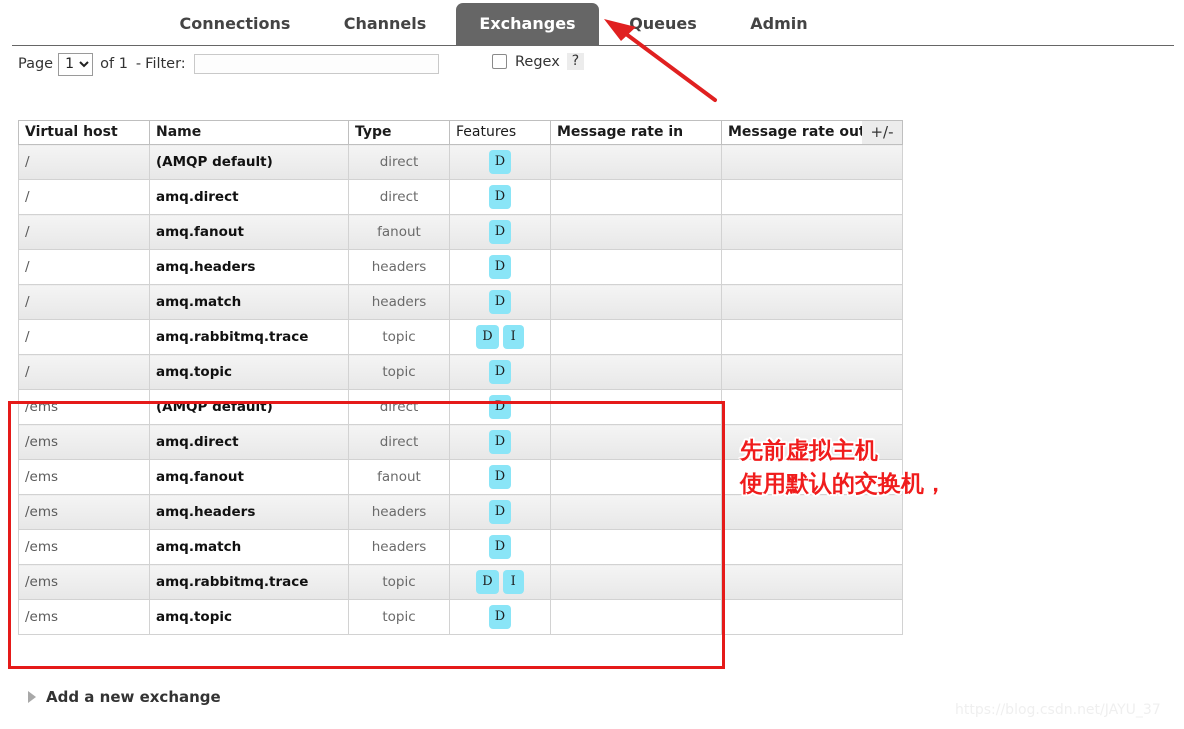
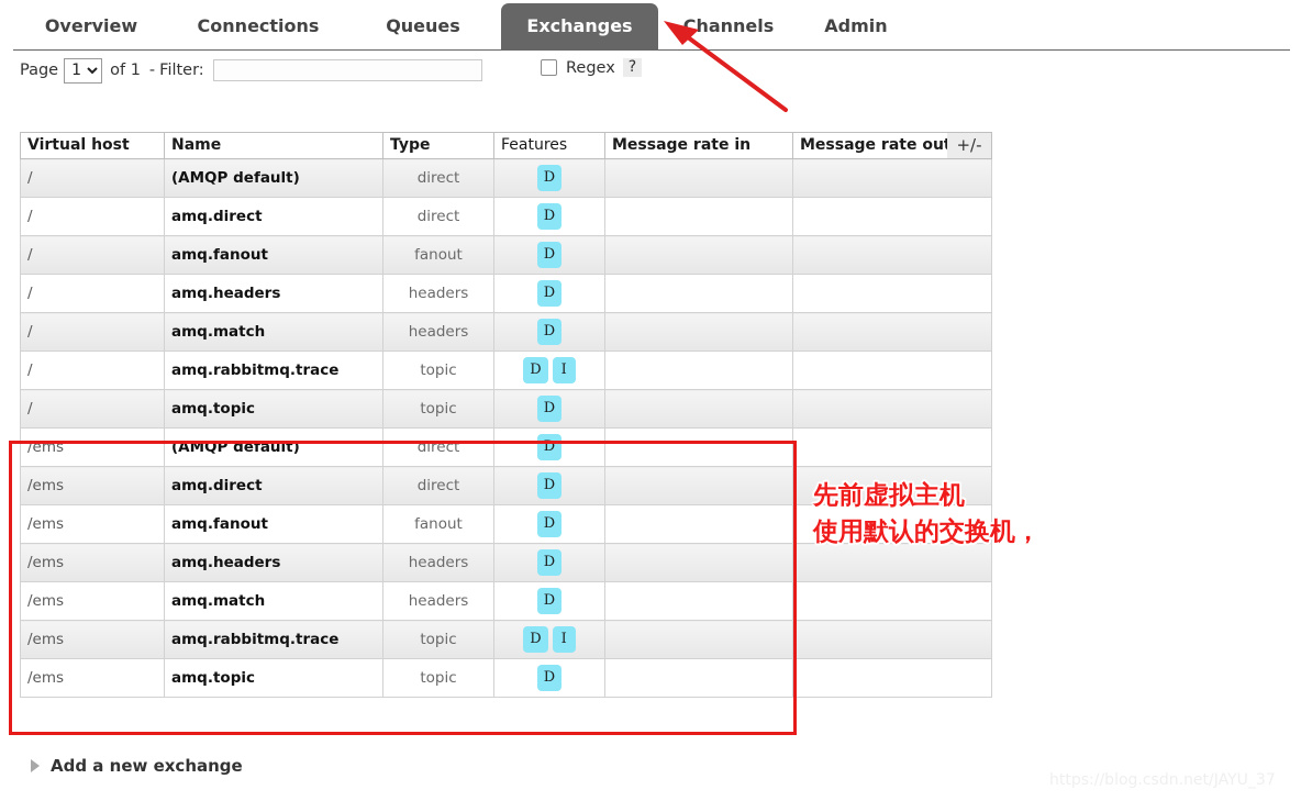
+ Overview
  Connections
- Channels
+ Queues
  Exchanges
- Queues
+ Channels
  Admin
  Page
  1
  of 1
  -
  Filter:
  Regex
  ?
  Virtual host	Name	Type	Features	Message rate in	Message rate ou
  /	(AMQP default)	direct	D
  /	amq.direct	direct	D
  /	amq.fanout	fanout	D
  /	amq.headers	headers	D
  /	amq.match	headers	D
  /	amq.rabbitmq.trace	topic	D I
  /	amq.topic	topic	D
  /ems	(AMQP default)	direct	D
  /ems	amq.direct	direct	D
  /ems	amq.fanout	fanout	D
  /ems	amq.headers	headers	D
  /ems	amq.match	headers	D
  /ems	amq.rabbitmq.trace	topic	D I
  /ems	amq.topic	topic	D
  +/-
  先前虚拟主机
  使用默认的交换机，
  Add a new exchange
